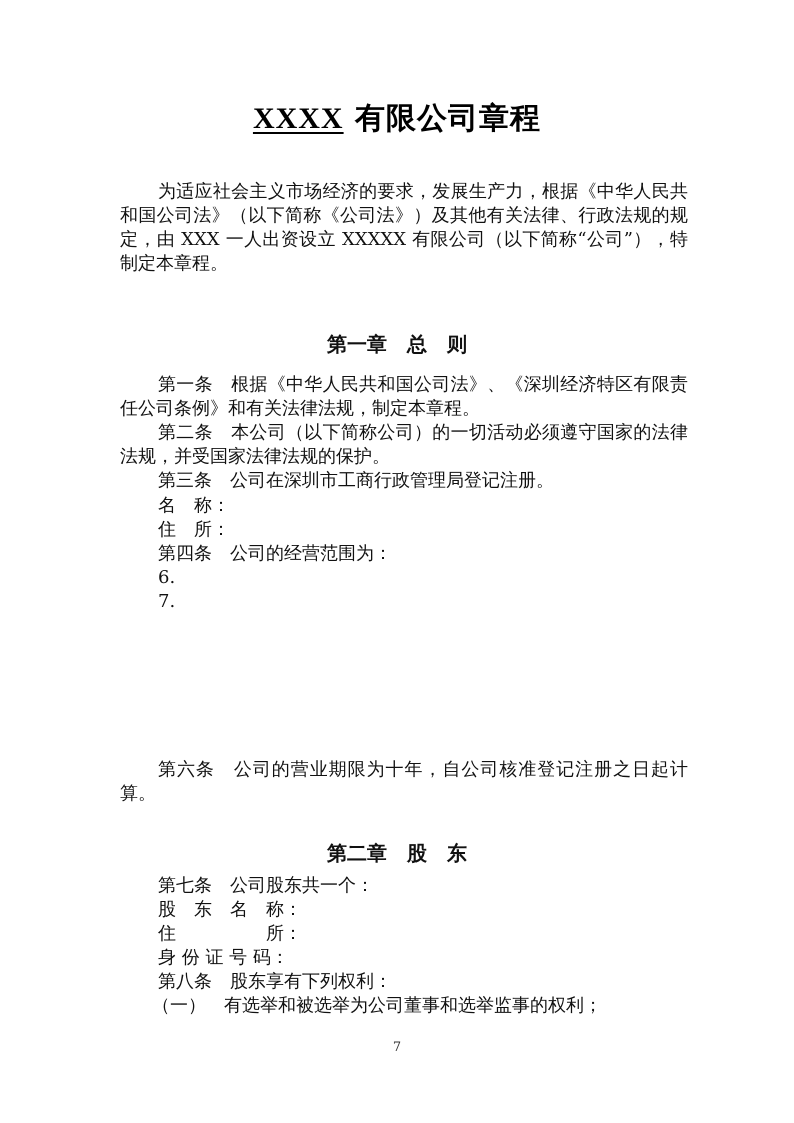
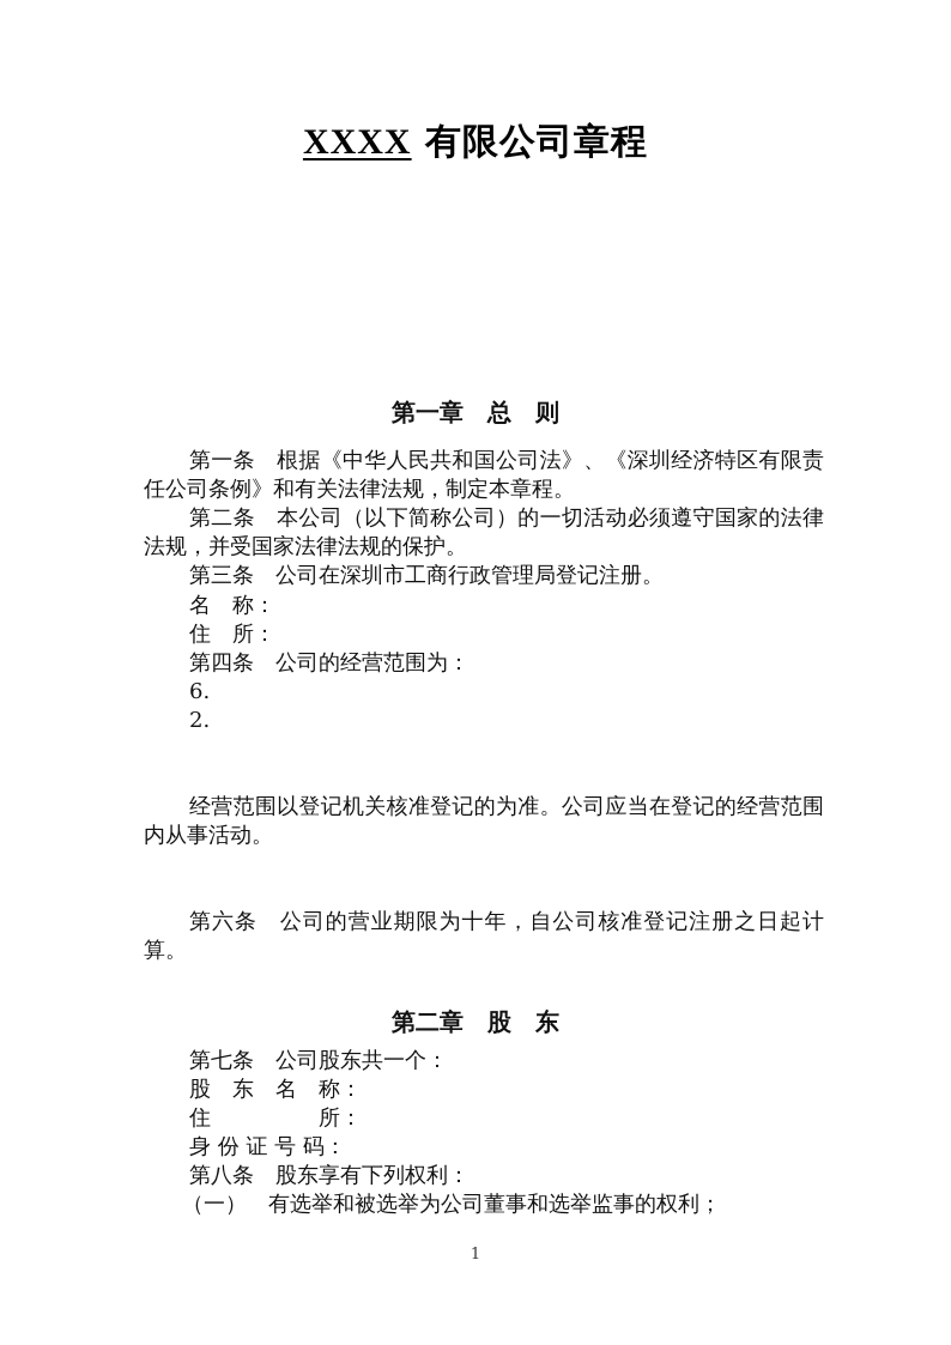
  XXXX 有限公司章程
- 为适应社会主义市场经济的要求，发展生产力，根据《中华人民共和国公司法》（以下简称《公司法》）及其他有关法律、行政法规的规定，由 XXX 一人出资设立 XXXXX 有限公司（以下简称“公司”），特制定本章程。
  第一章 总 则
  第一条 根据《中华人民共和国公司法》、《深圳经济特区有限责任公司条例》和有关法律法规，制定本章程。
  第二条 本公司（以下简称公司）的一切活动必须遵守国家的法律法规，并受国家法律法规的保护。
  第三条 公司在深圳市工商行政管理局登记注册。
  名 称：
  住 所：
  第四条 公司的经营范围为：
  6.
- 7.
+ 2.
+ 经营范围以登记机关核准登记的为准。公司应当在登记的经营范围内从事活动。
  第六条 公司的营业期限为十年，自公司核准登记注册之日起计算。
  第二章 股 东
  第七条 公司股东共一个：
  股 东 名 称：
  住 所：
  身 份 证 号 码：
  第八条 股东享有下列权利：
  （一） 有选举和被选举为公司董事和选举监事的权利；
- 7
+ 1
